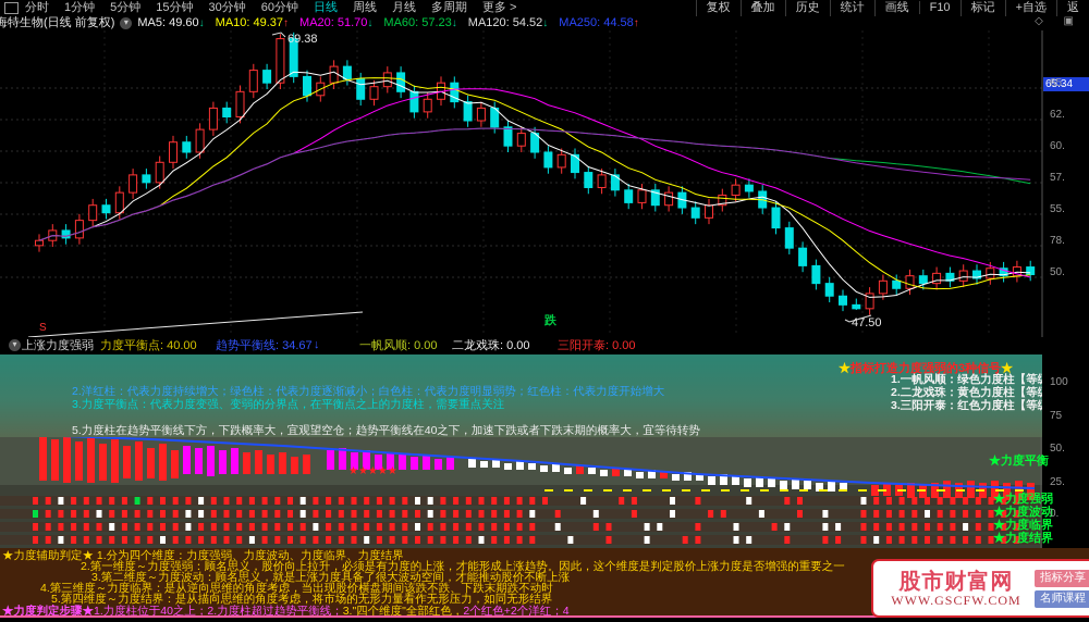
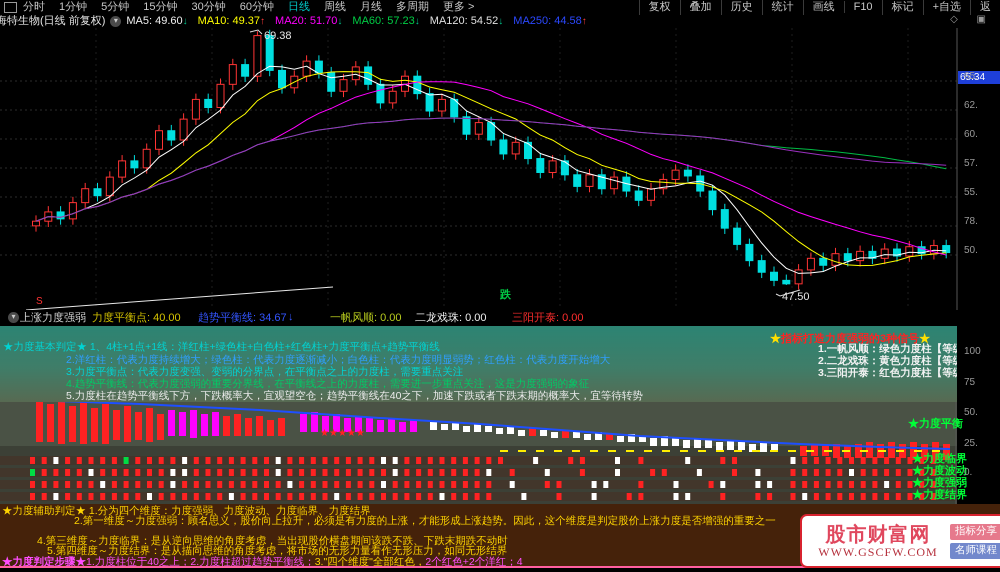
  分时
  1分钟
  5分钟
  15分钟
  30分钟
  60分钟
  日线
  周线
  月线
  多周期
  更多 >
  复权
  叠加
  历史
  统计
  画线
  F10
  标记
  +自选
  返
  海特生物(日线 前复权)
  ▾
  MA5: 49.60↓
  MA10: 49.37↑
  MA20: 51.70↓
  MA60: 57.23↓
  MA120: 54.52↓
  MA250: 44.58↑
  ◇ ▣
  65.34
  69.38
  47.50
  跌
  S
  ▾
  上涨力度强弱
  力度平衡点: 40.00
  趋势平衡线: 34.67
  ↓
  一帆风顺: 0.00
  二龙戏珠: 0.00
  三阳开泰: 0.00
  ★★★★★
+ ★力度基本判定★ 1、4柱+1点+1线：洋红柱+绿色柱+白色柱+红色柱+力度平衡点+趋势平衡线
  2.洋红柱：代表力度持续增大；绿色柱：代表力度逐渐减小；白色柱：代表力度明显弱势；红色柱：代表力度开始增大
  3.力度平衡点：代表力度变强、变弱的分界点，在平衡点之上的力度柱，需要重点关注
+ 4.趋势平衡线：代表力度强弱的重要分界线，在平衡线之上的力度柱，需要进一步重点关注，这是力度强弱的象征
  5.力度柱在趋势平衡线下方，下跌概率大，宜观望空仓；趋势平衡线在40之下，加速下跌或者下跌末期的概率大，宜等待转势
  ★指标打造力度强弱的3种信号★
  1.一帆风顺：绿色力度柱【等
  2.二龙戏珠：黄色力度柱【等
  3.三阳开泰：红色力度柱【等
  ★力度平衡
- ★力度强弱
+ ★力度临界
  ★力度波动
- ★力度临界
+ ★力度强弱
  ★力度结界
  ★力度辅助判定★ 1.分为四个维度：力度强弱、力度波动、力度临界、力度结界
  2.第一维度～力度强弱：顾名思义，股价向上拉升，必须是有力度的上涨，才能形成上涨趋势。因此，这个维度是判定股价上涨力度是否增强的重要之一
- 3.第二维度～力度波动：顾名思义，就是上涨力度具备了很大波动空间，才能推动股价不断上涨
  4.第三维度～力度临界：是从逆向思维的角度考虑，当出现股价横盘期间该跌不跌、下跌末期跌不动时
  5.第四维度～力度结界：是从描向思维的角度考虑，将市场的无形力量看作无形压力，如同无形结界
  ★力度判定步骤★1.力度柱位于40之上；2.力度柱超过趋势平衡线；3."四个维度"全部红色，2个红色+2个洋红；4
  65.
  62.
  60.
  57.
  55.
  78.
  50.
  100
  75
  50.
  25.
  0.
  股市财富网
  WWW.GSCFW.COM
  指标分享
  名师课程
